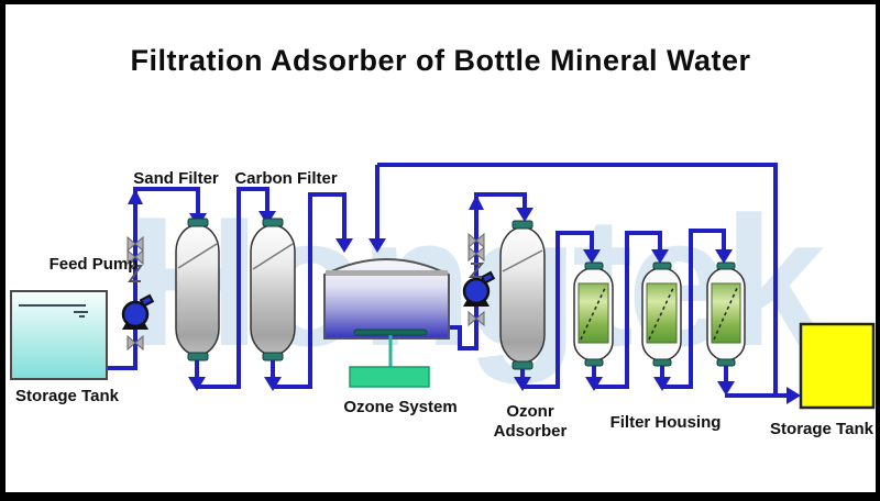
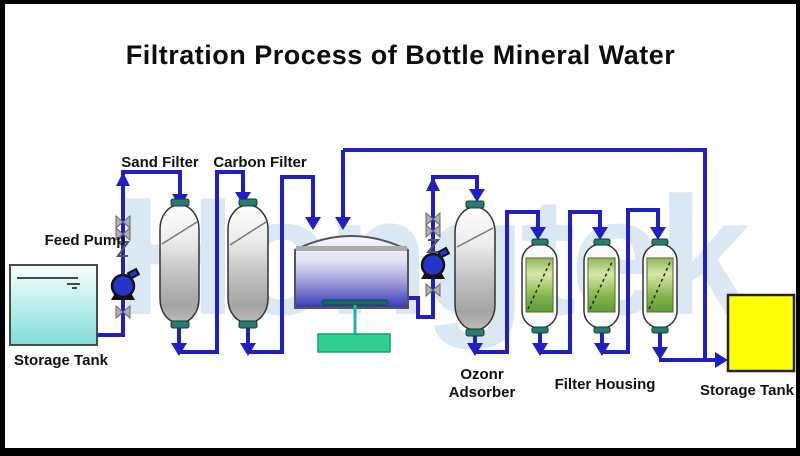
- Filtration Adsorber of Bottle Mineral Water
+ Filtration Process of Bottle Mineral Water
  Feed Pump
  Sand Filter
  Carbon Filter
  Storage Tank
- Ozone System
  Ozonr
  Adsorber
  Filter Housing
  Storage Tank
